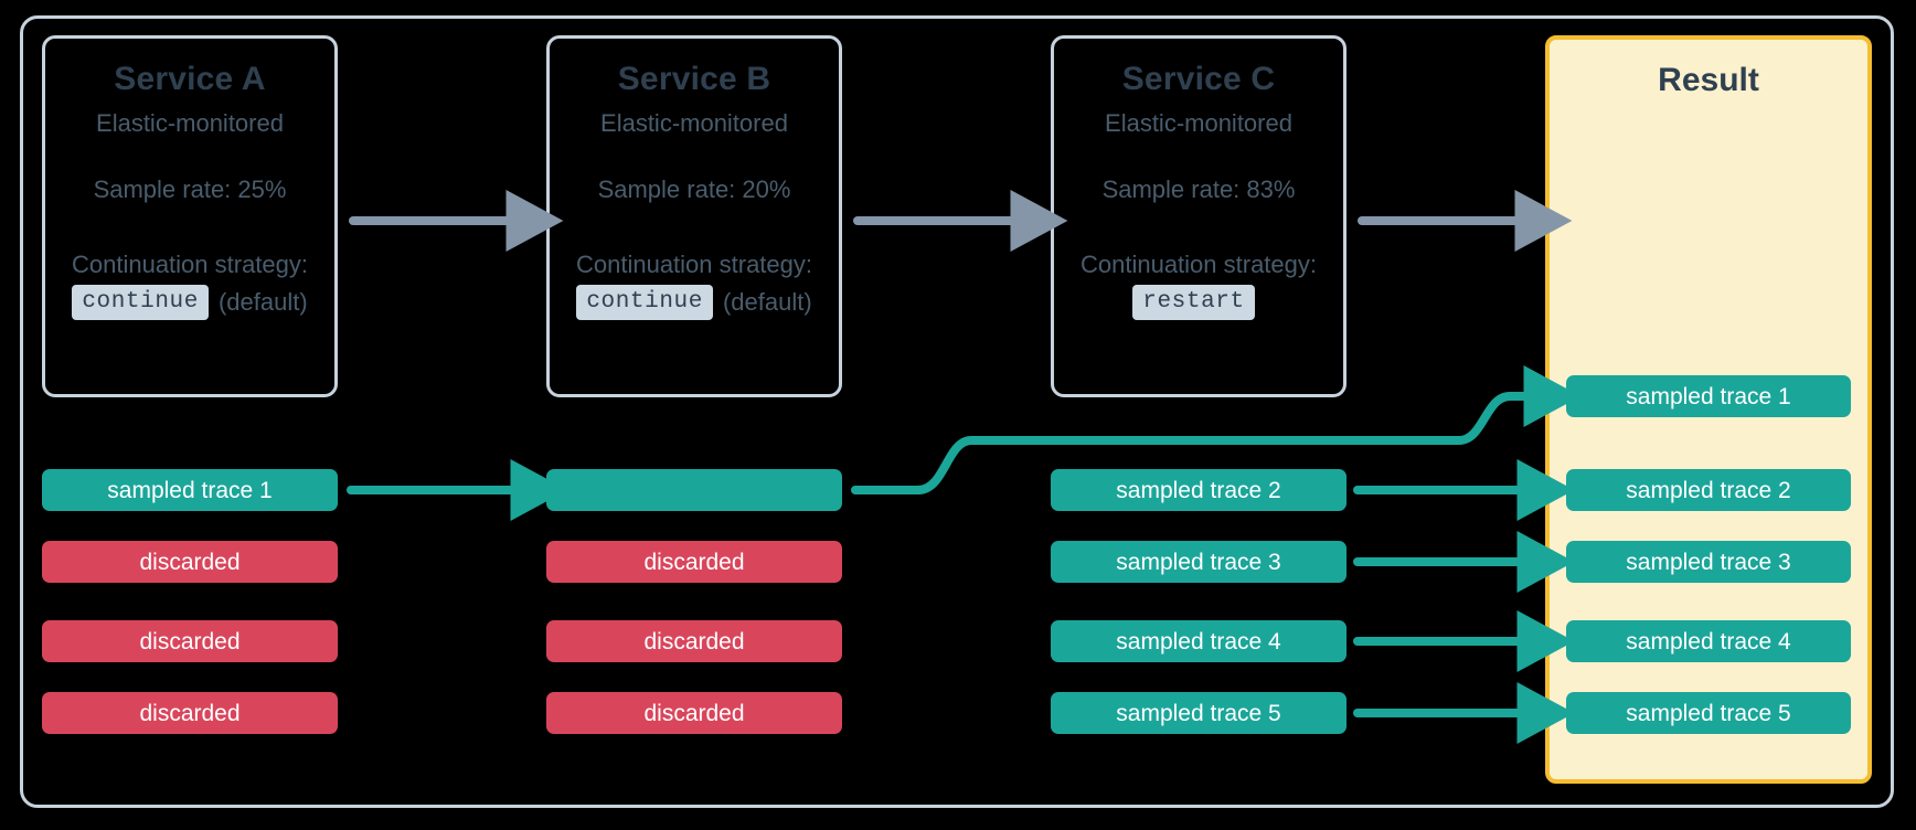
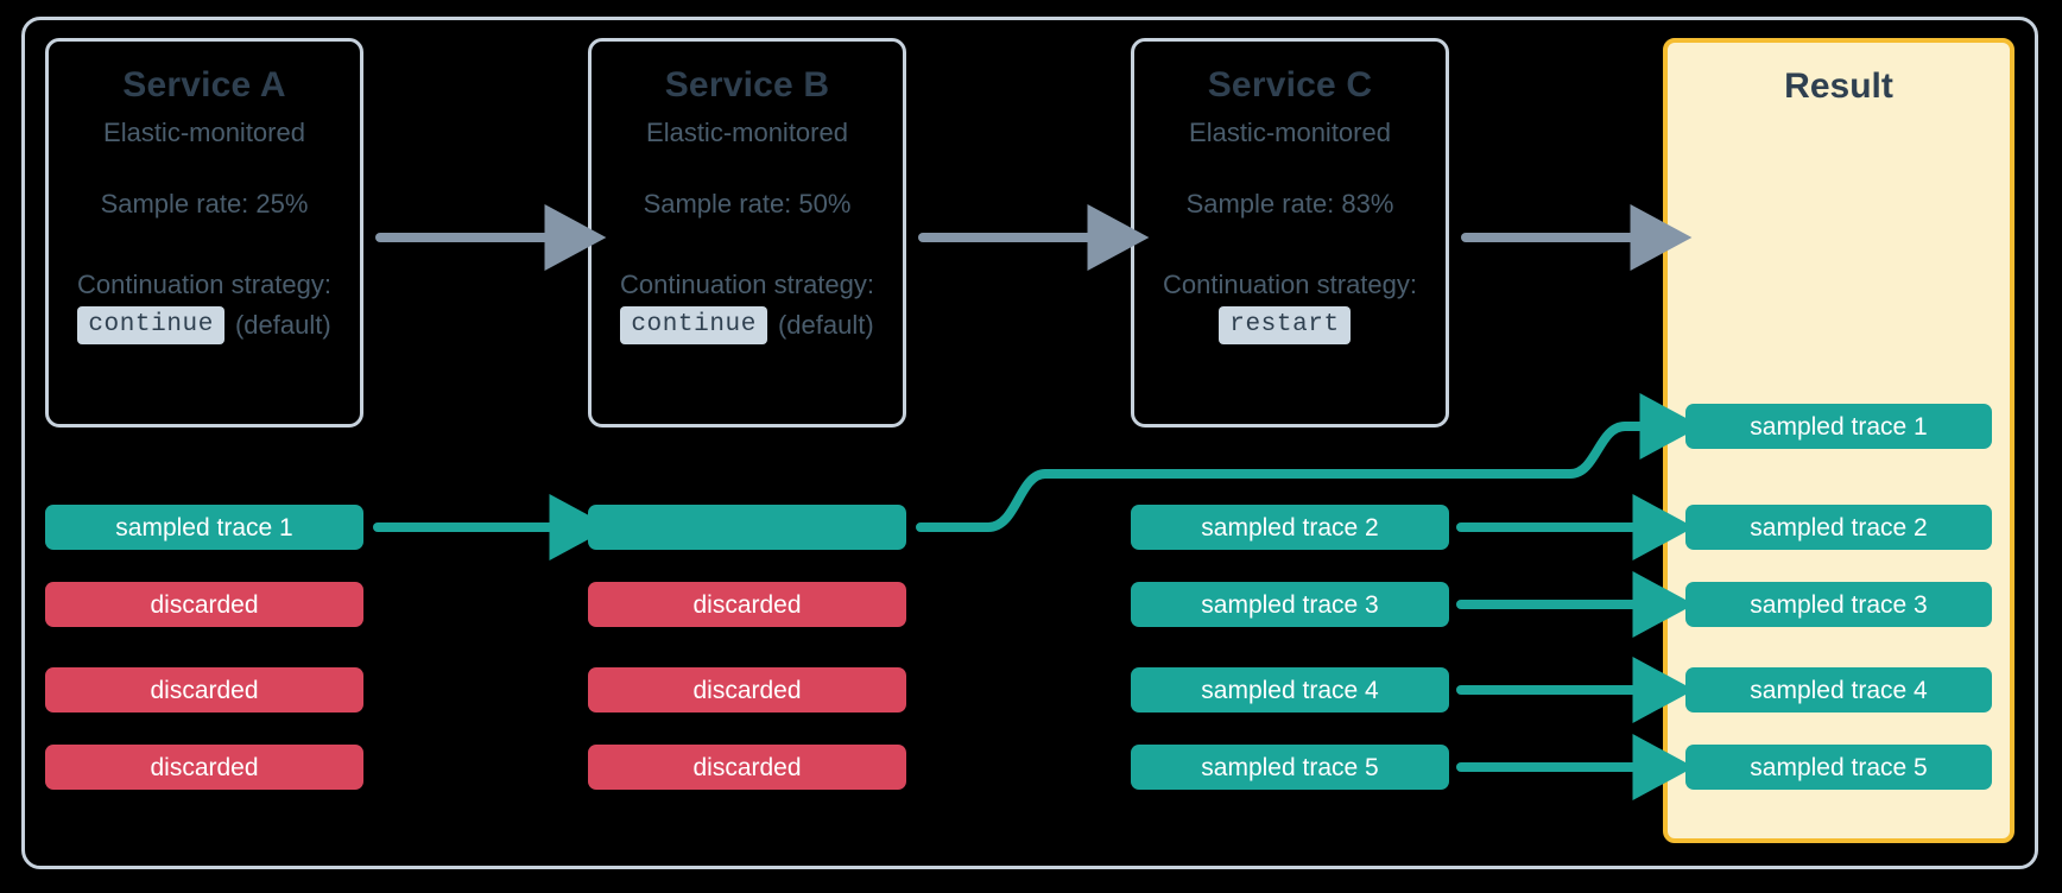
  Service A
  Elastic-monitored
  Sample rate: 25%
  Continuation strategy:
  continue
  (default)
  Service B
  Elastic-monitored
- Sample rate: 20%
+ Sample rate: 50%
  Continuation strategy:
  continue
  (default)
  Service C
  Elastic-monitored
  Sample rate: 83%
  Continuation strategy:
  restart
  Result
  sampled trace 1
  discarded
  discarded
  discarded
  discarded
  discarded
  discarded
  sampled trace 2
  sampled trace 3
  sampled trace 4
  sampled trace 5
  sampled trace 1
  sampled trace 2
  sampled trace 3
  sampled trace 4
  sampled trace 5
